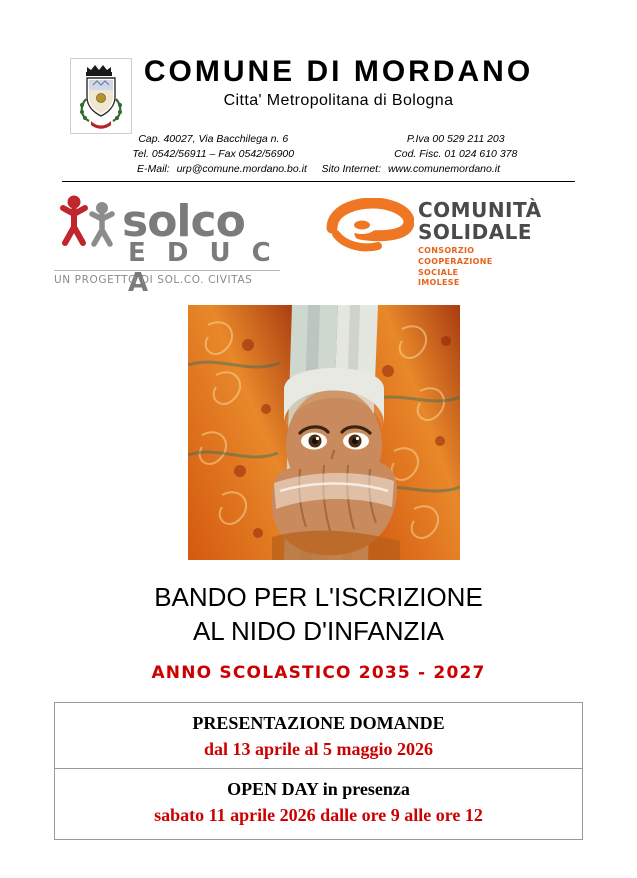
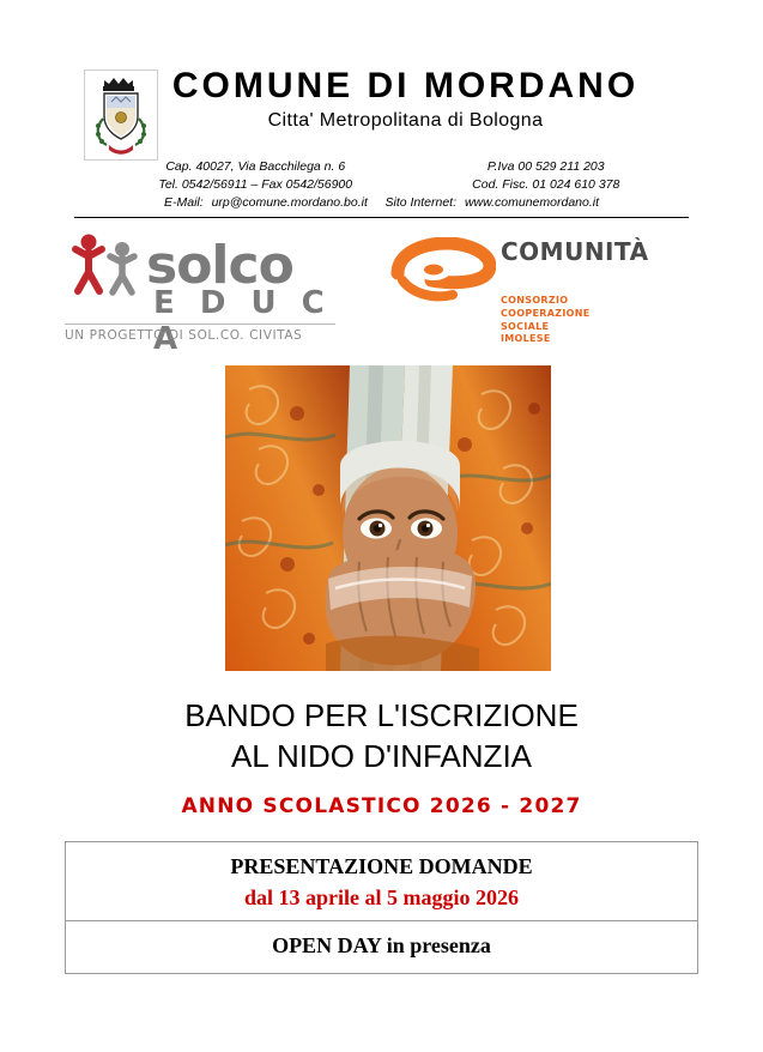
  COMUNE DI MORDANO
  Citta' Metropolitana di Bologna
  Cap. 40027, Via Bacchilega n. 6
  P.Iva 00 529 211 203
  Tel. 0542/56911 – Fax 0542/56900
  Cod. Fisc. 01 024 610 378
  E-Mail: urp@comune.mordano.bo.it Sito Internet: www.comunemordano.it
  solco
  E D U C A
  UN PROGETTO DI SOL.CO. CIVITAS
  COMUNITÀ
- SOLIDALE
  CONSORZIO
  COOPERAZIONE
  SOCIALE
  IMOLESE
  BANDO PER L'ISCRIZIONE
  AL NIDO D'INFANZIA
- ANNO SCOLASTICO 2035 - 2027
+ ANNO SCOLASTICO 2026 - 2027
  PRESENTAZIONE DOMANDE
  dal 13 aprile al 5 maggio 2026
  OPEN DAY in presenza
- sabato 11 aprile 2026 dalle ore 9 alle ore 12
